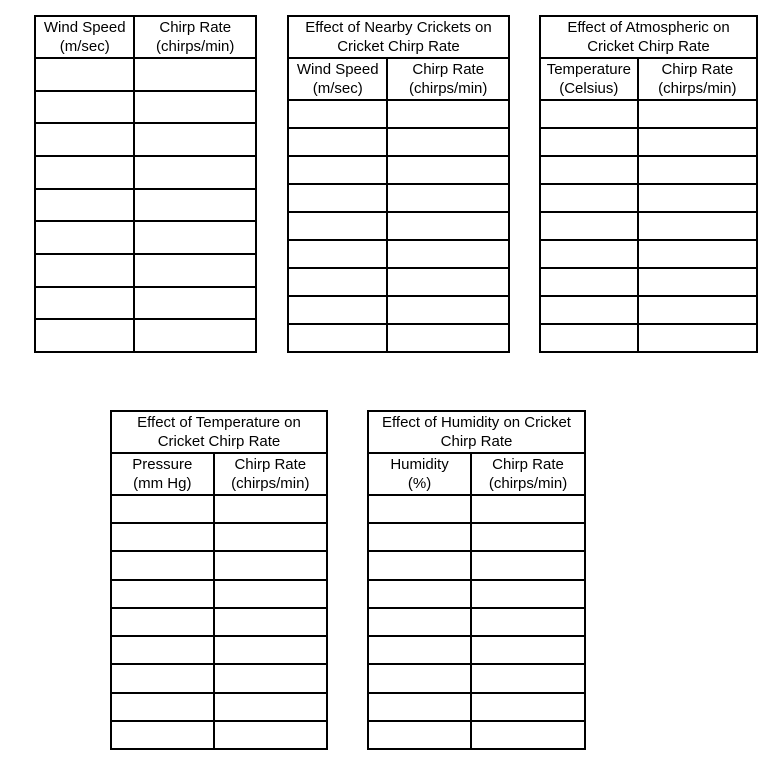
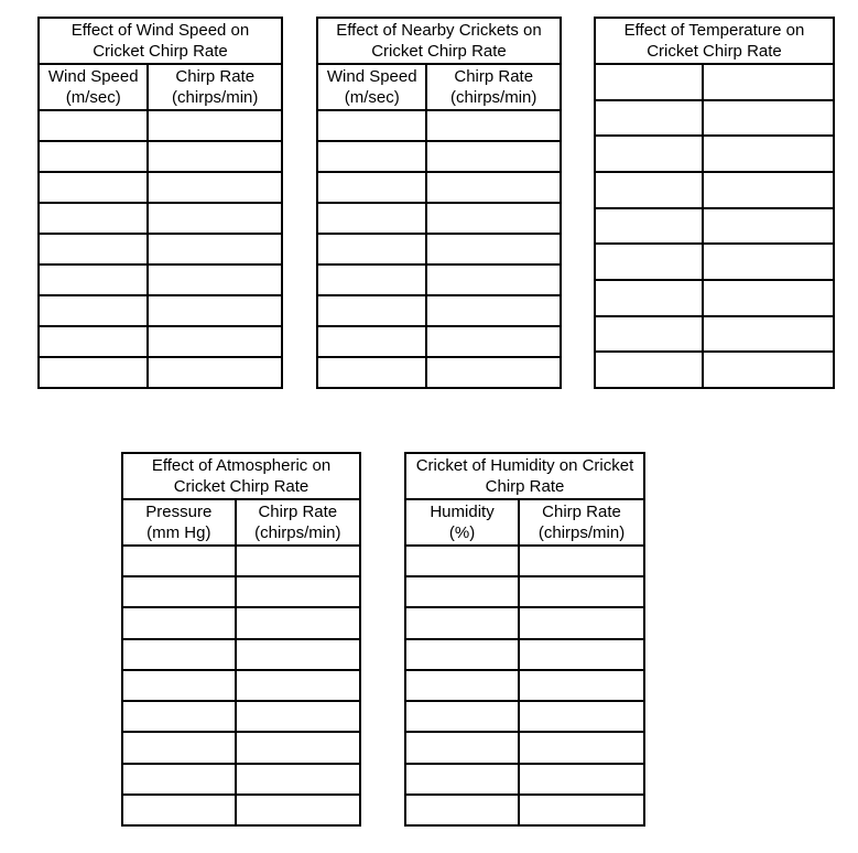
+ Effect of Wind Speed on Cricket Chirp Rate
  Wind Speed (m/sec)	Chirp Rate (chirps/min)
  Effect of Nearby Crickets on Cricket Chirp Rate
  Wind Speed (m/sec)	Chirp Rate (chirps/min)
- Effect of Atmospheric on Cricket Chirp Rate
+ Effect of Temperature on Cricket Chirp Rate
- Temperature (Celsius)	Chirp Rate (chirps/min)
- Effect of Temperature on Cricket Chirp Rate
+ Effect of Atmospheric on Cricket Chirp Rate
  Pressure (mm Hg)	Chirp Rate (chirps/min)
- Effect of Humidity on Cricket Chirp Rate
+ Cricket of Humidity on Cricket Chirp Rate
  Humidity (%)	Chirp Rate (chirps/min)
